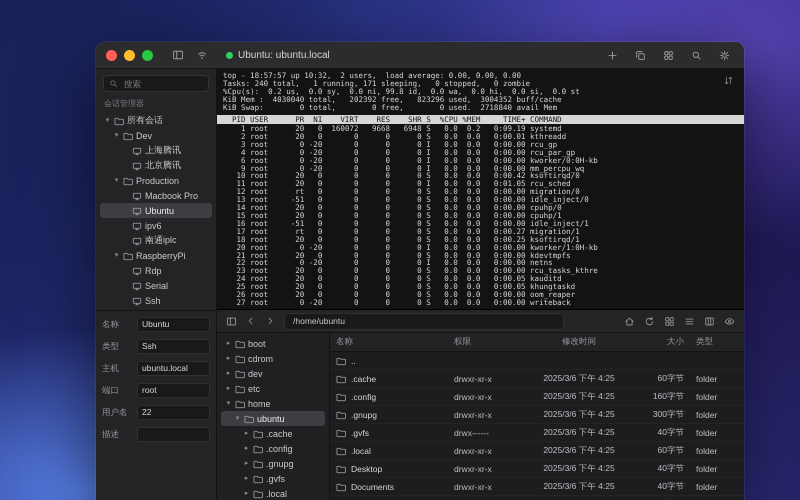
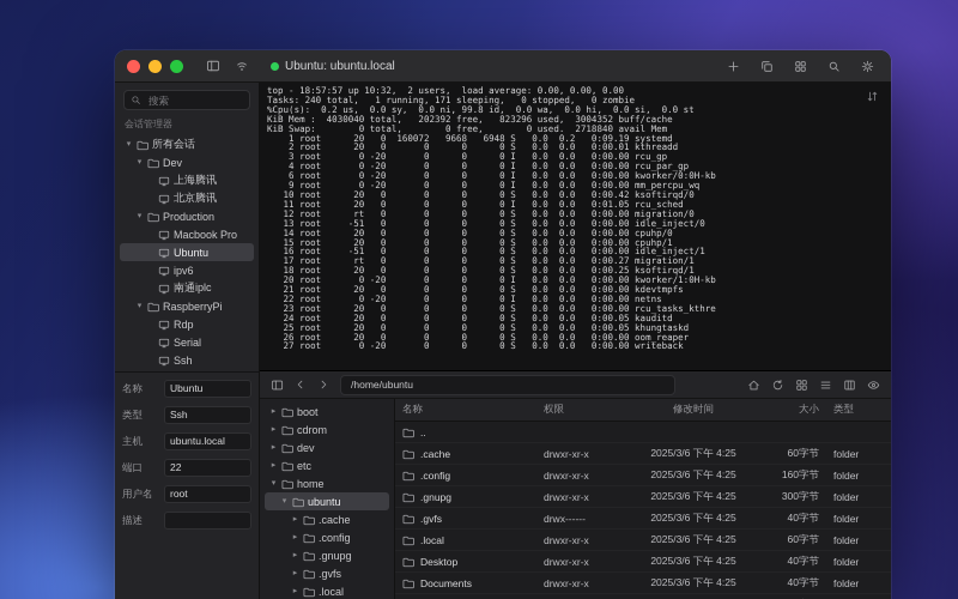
  Ubuntu: ubuntu.local
  搜索
  会话管理器
  所有会话
  Dev
  上海腾讯
  北京腾讯
  Production
  Macbook Pro
  Ubuntu
  ipv6
  南通iplc
  RaspberryPi
  Rdp
  Serial
  Ssh
  名称
  Ubuntu
  类型
  Ssh
  主机
  ubuntu.local
  端口
- root
+ 22
  用户名
- 22
+ root
  描述
  top - 18:57:57 up 10:32, 2 users, load average: 0.00, 0.00, 0.00
  Tasks: 240 total, 1 running, 171 sleeping, 0 stopped, 0 zombie
  %Cpu(s): 0.2 us, 0.0 sy, 0.0 ni, 99.8 id, 0.0 wa, 0.0 hi, 0.0 si, 0.0 st
  KiB Mem : 4030040 total, 202392 free, 823296 used, 3004352 buff/cache
  KiB Swap: 0 total, 0 free, 0 used. 2718840 avail Mem
- PID USER PR NI VIRT RES SHR S %CPU %MEM TIME+ COMMAND
  1 root 20 0 160072 9668 6948 S 0.0 0.2 0:09.19 systemd
  2 root 20 0 0 0 0 S 0.0 0.0 0:00.01 kthreadd
  3 root 0 -20 0 0 0 I 0.0 0.0 0:00.00 rcu_gp
  4 root 0 -20 0 0 0 I 0.0 0.0 0:00.00 rcu_par_gp
  6 root 0 -20 0 0 0 I 0.0 0.0 0:00.00 kworker/0:0H-kb
  9 root 0 -20 0 0 0 I 0.0 0.0 0:00.00 mm_percpu_wq
  10 root 20 0 0 0 0 S 0.0 0.0 0:00.42 ksoftirqd/0
  11 root 20 0 0 0 0 I 0.0 0.0 0:01.05 rcu_sched
  12 root rt 0 0 0 0 S 0.0 0.0 0:00.00 migration/0
  13 root -51 0 0 0 0 S 0.0 0.0 0:00.00 idle_inject/0
  14 root 20 0 0 0 0 S 0.0 0.0 0:00.00 cpuhp/0
  15 root 20 0 0 0 0 S 0.0 0.0 0:00.00 cpuhp/1
  16 root -51 0 0 0 0 S 0.0 0.0 0:00.00 idle_inject/1
  17 root rt 0 0 0 0 S 0.0 0.0 0:00.27 migration/1
  18 root 20 0 0 0 0 S 0.0 0.0 0:00.25 ksoftirqd/1
  20 root 0 -20 0 0 0 I 0.0 0.0 0:00.00 kworker/1:0H-kb
  21 root 20 0 0 0 0 S 0.0 0.0 0:00.00 kdevtmpfs
  22 root 0 -20 0 0 0 I 0.0 0.0 0:00.00 netns
  23 root 20 0 0 0 0 S 0.0 0.0 0:00.00 rcu_tasks_kthre
  24 root 20 0 0 0 0 S 0.0 0.0 0:00.05 kauditd
  25 root 20 0 0 0 0 S 0.0 0.0 0:00.05 khungtaskd
  26 root 20 0 0 0 0 S 0.0 0.0 0:00.00 oom_reaper
  27 root 0 -20 0 0 0 S 0.0 0.0 0:00.00 writeback
  /home/ubuntu
  boot
  cdrom
  dev
  etc
  home
  ubuntu
  .cache
  .config
  .gnupg
  .gvfs
  .local
  名称
  权限
  修改时间
  大小
  类型
  ..
  .cache
  drwxr-xr-x
  2025/3/6 下午 4:25
  60字节
  folder
  .config
  drwxr-xr-x
  2025/3/6 下午 4:25
  160字节
  folder
  .gnupg
  drwxr-xr-x
  2025/3/6 下午 4:25
  300字节
  folder
  .gvfs
  drwx------
  2025/3/6 下午 4:25
  40字节
  folder
  .local
  drwxr-xr-x
  2025/3/6 下午 4:25
  60字节
  folder
  Desktop
  drwxr-xr-x
  2025/3/6 下午 4:25
  40字节
  folder
  Documents
  drwxr-xr-x
  2025/3/6 下午 4:25
  40字节
  folder
